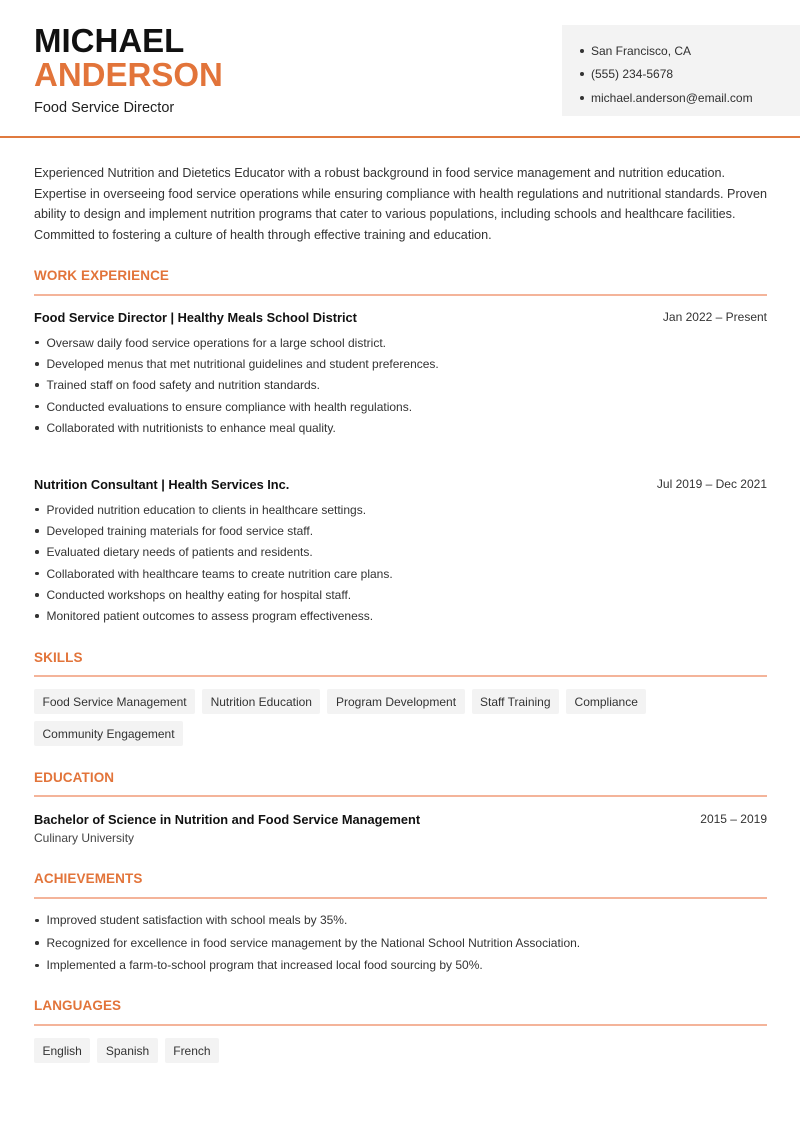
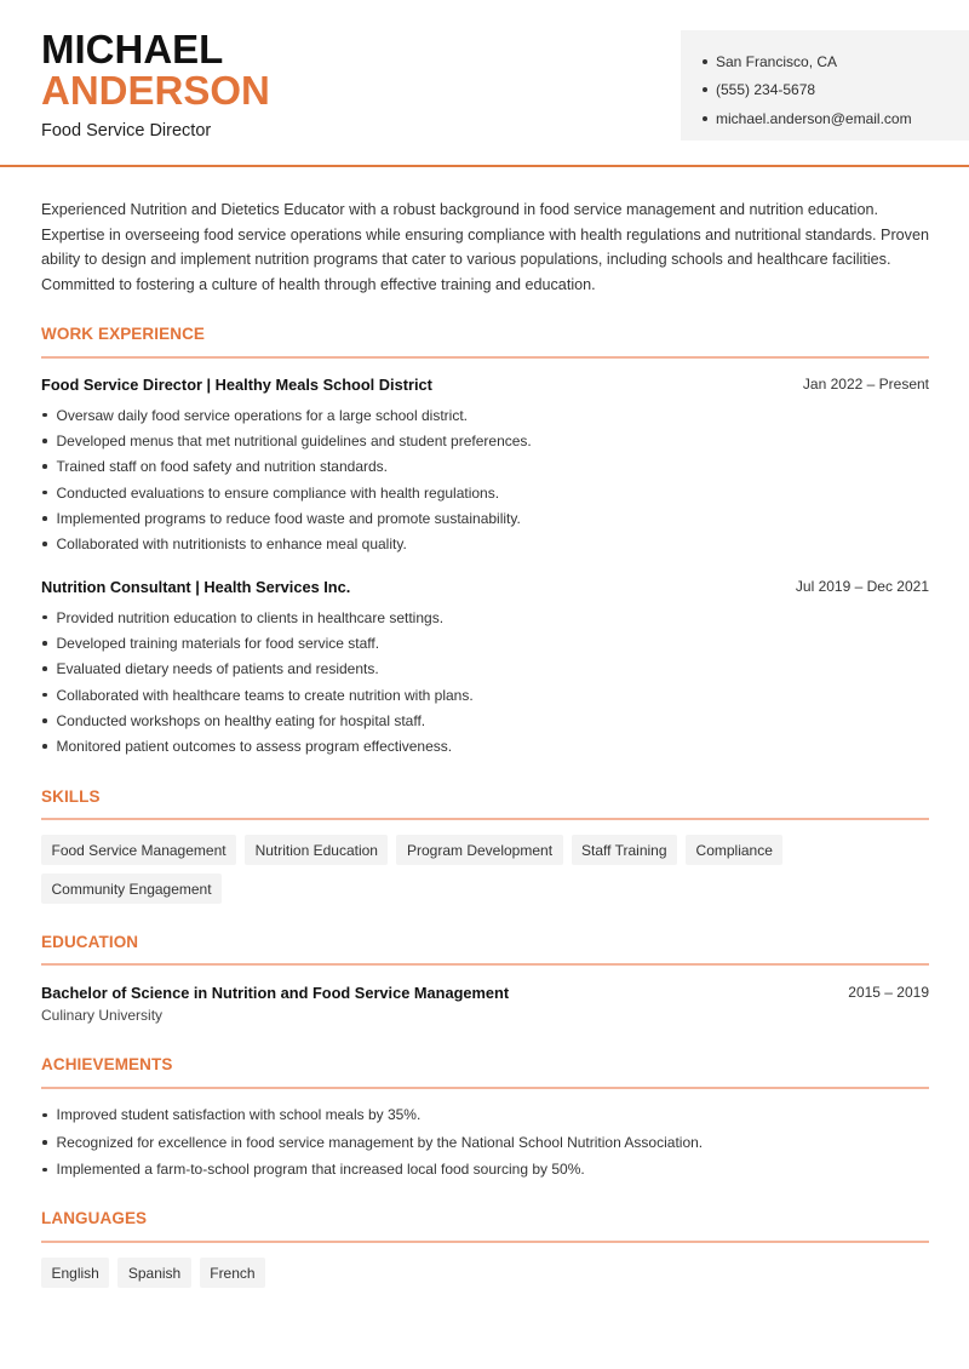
  MICHAEL
  ANDERSON
  Food Service Director
  San Francisco, CA
  (555) 234-5678
  michael.anderson@email.com
  Experienced Nutrition and Dietetics Educator with a robust background in food service management and nutrition education. Expertise in overseeing food service operations while ensuring compliance with health regulations and nutritional standards. Proven ability to design and implement nutrition programs that cater to various populations, including schools and healthcare facilities. Committed to fostering a culture of health through effective training and education.
  WORK EXPERIENCE
  Food Service Director | Healthy Meals School District
  Jan 2022 – Present
  Oversaw daily food service operations for a large school district.
  Developed menus that met nutritional guidelines and student preferences.
  Trained staff on food safety and nutrition standards.
  Conducted evaluations to ensure compliance with health regulations.
+ Implemented programs to reduce food waste and promote sustainability.
  Collaborated with nutritionists to enhance meal quality.
  Nutrition Consultant | Health Services Inc.
  Jul 2019 – Dec 2021
  Provided nutrition education to clients in healthcare settings.
  Developed training materials for food service staff.
  Evaluated dietary needs of patients and residents.
- Collaborated with healthcare teams to create nutrition care plans.
+ Collaborated with healthcare teams to create nutrition with plans.
  Conducted workshops on healthy eating for hospital staff.
  Monitored patient outcomes to assess program effectiveness.
  SKILLS
  Food Service Management
  Nutrition Education
  Program Development
  Staff Training
  Compliance
  Community Engagement
  EDUCATION
  Bachelor of Science in Nutrition and Food Service Management
  2015 – 2019
  Culinary University
  ACHIEVEMENTS
  Improved student satisfaction with school meals by 35%.
  Recognized for excellence in food service management by the National School Nutrition Association.
  Implemented a farm-to-school program that increased local food sourcing by 50%.
  LANGUAGES
  English
  Spanish
  French
